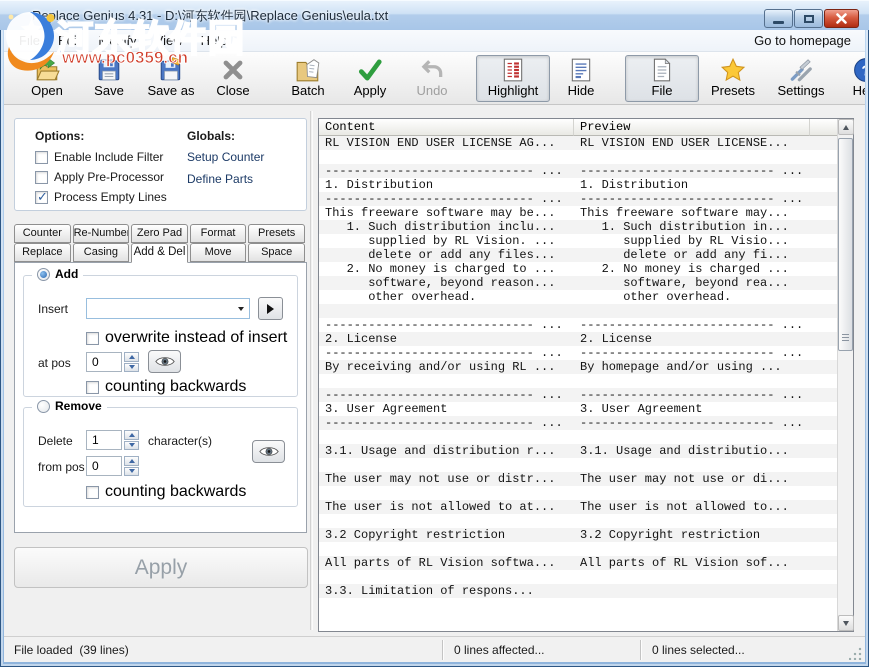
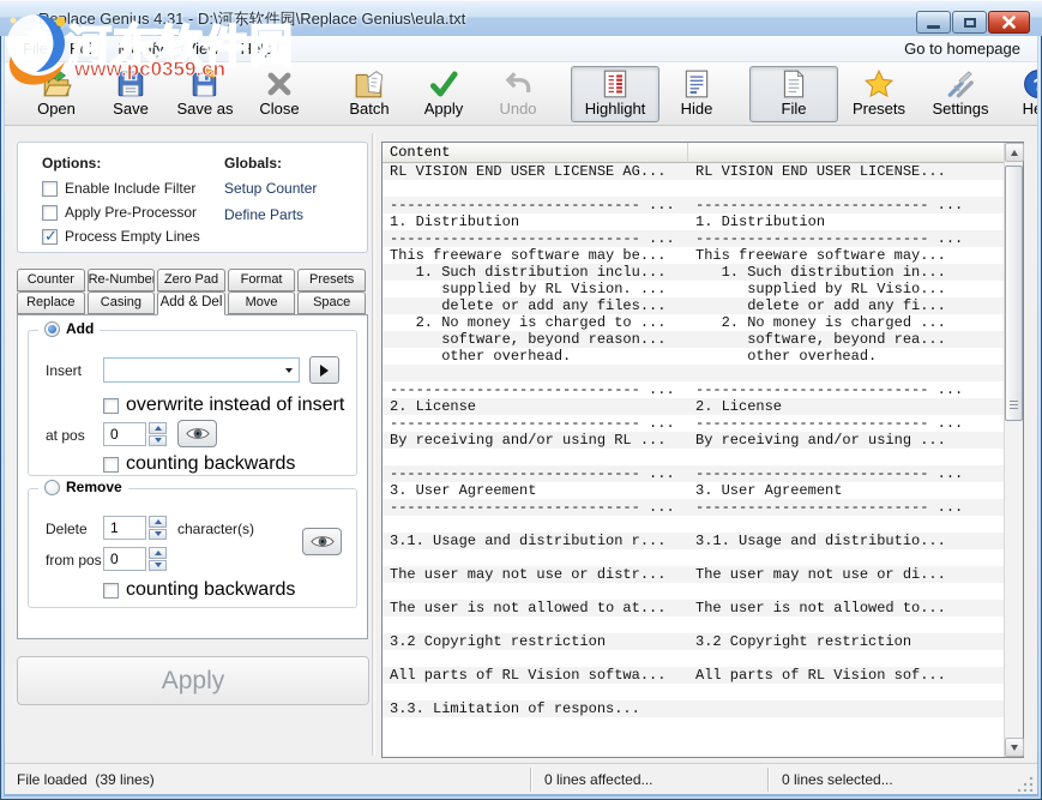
  elace Genius 4.31 - D:\河东软件园\Replace Genius\eula.txt
  Edit
  Modify
  View
  Help
  Go to homepage
  Open
  Save
  Save as
  Close
  Batch
  Apply
  Undo
  Highlight
  Hide
  File
  Presets
  Settings
  Options:
  Enable Include Filter
  Apply Pre-Processor
  Process Empty Lines
  Globals:
  Setup Counter
  Define Parts
  Counter
  Re-Number
  Zero Pad
  Format
  Presets
  Replace
  Casing
  Add & Del
  Move
  Space
  Add
  Insert
  overwrite instead of insert
  at pos
  0
  counting backwards
  Remove
  Delete
  1
  character(s)
  from pos
  0
  counting backwards
  Apply
  Content
- Preview
  RL VISION END USER LICENSE AG...
  RL VISION END USER LICENSE...
  ----------------------------- ...
  --------------------------- ...
  1. Distribution
  1. Distribution
  ----------------------------- ...
  --------------------------- ...
  This freeware software may be...
  This freeware software may...
  1. Such distribution inclu...
  1. Such distribution in...
  supplied by RL Vision. ...
  supplied by RL Visio...
  delete or add any files...
  delete or add any fi...
  2. No money is charged to ...
  2. No money is charged ...
  software, beyond reason...
  software, beyond rea...
  other overhead.
  other overhead.
  ----------------------------- ...
  --------------------------- ...
  2. License
  2. License
  ----------------------------- ...
  --------------------------- ...
  By receiving and/or using RL ...
- By homepage and/or using ...
+ By receiving and/or using ...
  ----------------------------- ...
  --------------------------- ...
  3. User Agreement
  3. User Agreement
  ----------------------------- ...
  --------------------------- ...
  3.1. Usage and distribution r...
  3.1. Usage and distributio...
  The user may not use or distr...
  The user may not use or di...
  The user is not allowed to at...
  The user is not allowed to...
  3.2 Copyright restriction
  3.2 Copyright restriction
  All parts of RL Vision softwa...
  All parts of RL Vision sof...
  3.3. Limitation of respons...
  File loaded (39 lines)
  0 lines affected...
  0 lines selected...
  河东软件园
  www.pc0359.cn
